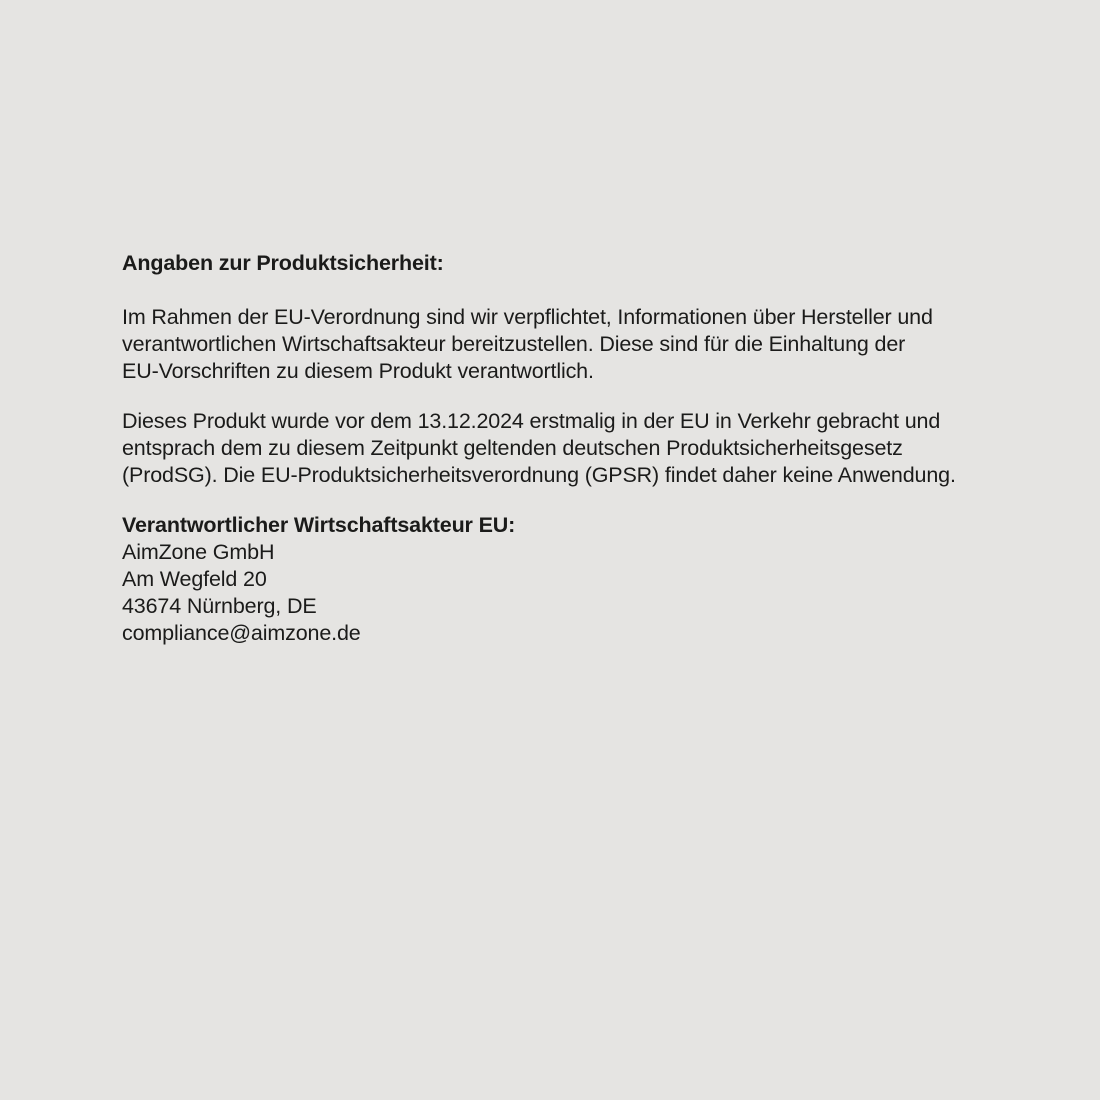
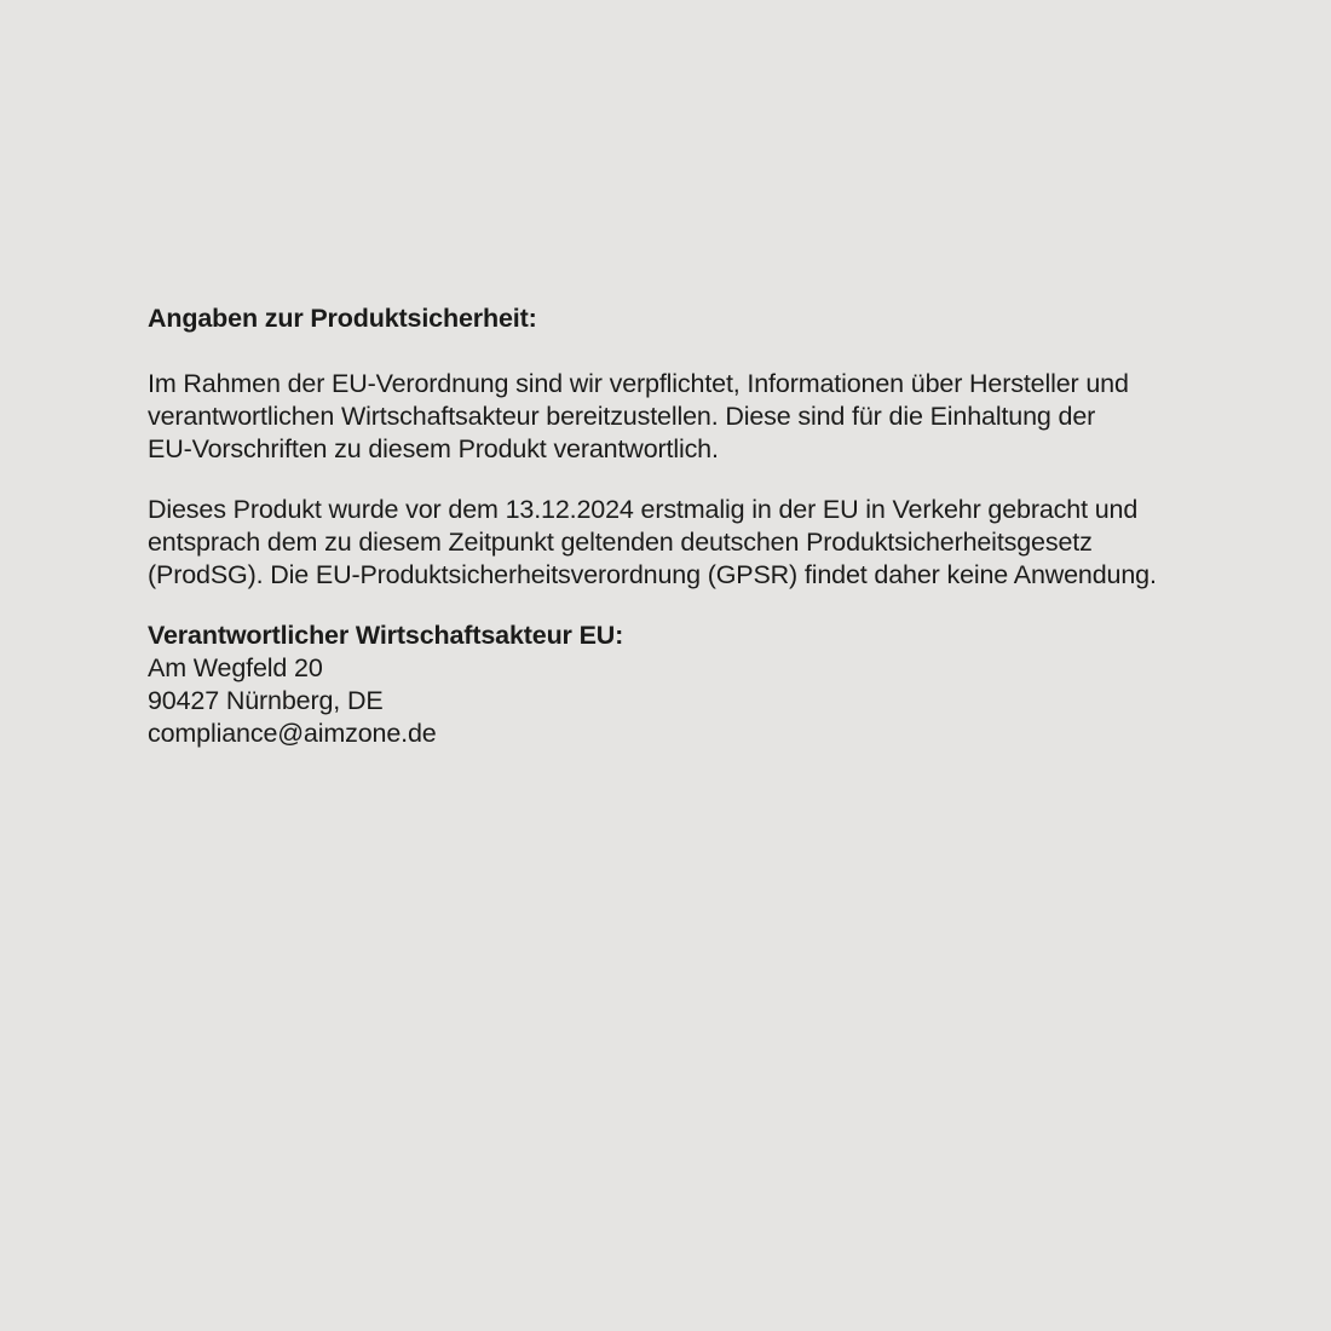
  Angaben zur Produktsicherheit:
  Im Rahmen der EU-Verordnung sind wir verpflichtet, Informationen über Hersteller und
  verantwortlichen Wirtschaftsakteur bereitzustellen. Diese sind für die Einhaltung der
  EU-Vorschriften zu diesem Produkt verantwortlich.
  Dieses Produkt wurde vor dem 13.12.2024 erstmalig in der EU in Verkehr gebracht und
  entsprach dem zu diesem Zeitpunkt geltenden deutschen Produktsicherheitsgesetz
  (ProdSG). Die EU-Produktsicherheitsverordnung (GPSR) findet daher keine Anwendung.
  Verantwortlicher Wirtschaftsakteur EU:
- AimZone GmbH
  Am Wegfeld 20
- 43674 Nürnberg, DE
+ 90427 Nürnberg, DE
  compliance@aimzone.de
